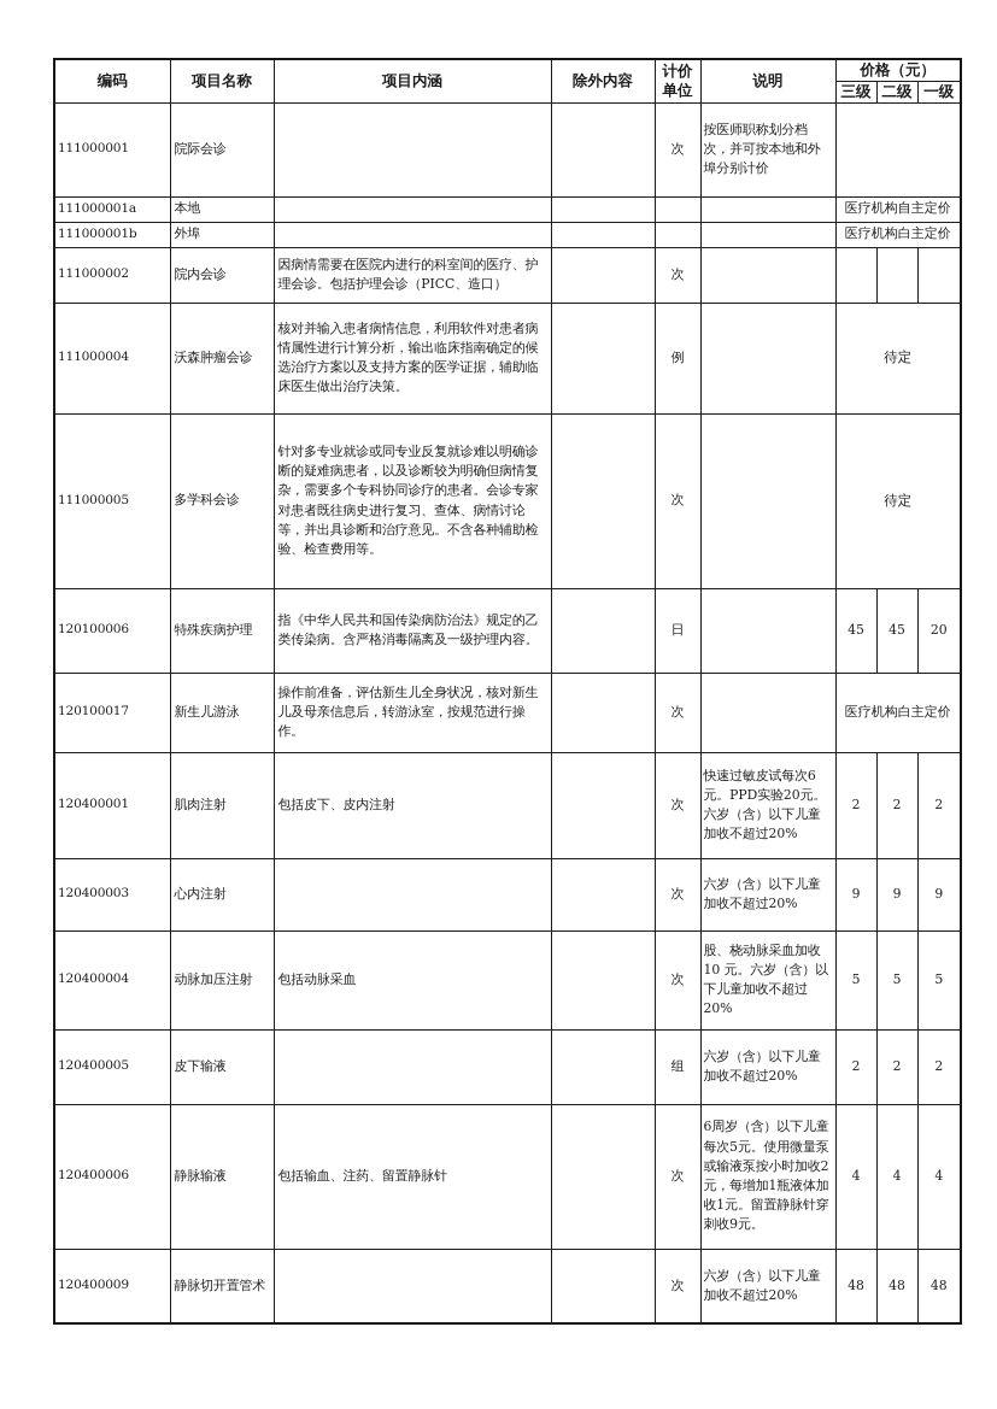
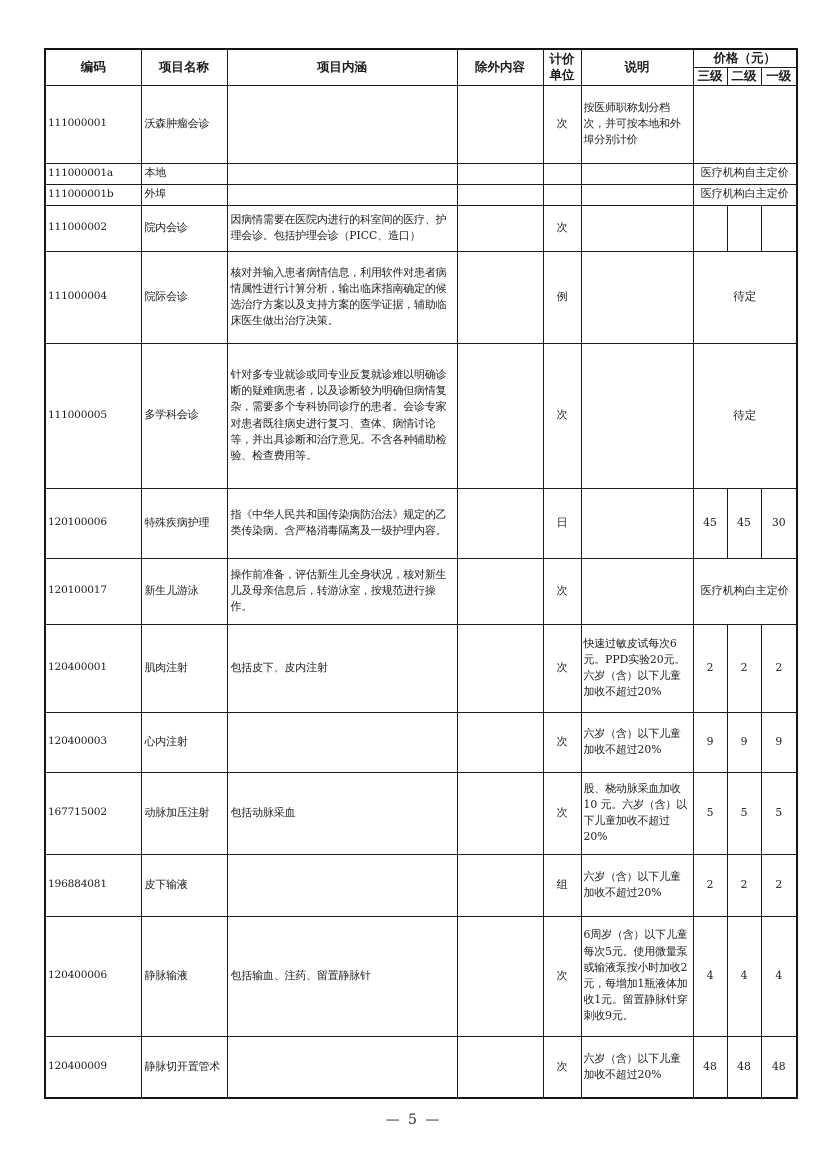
  编码	项目名称	项目内涵	除外内容	计价单位	说明	价格（元）
  三级	二级	一级
- 111000001	院际会诊			次	按医师职称划分档次，并可按本地和外埠分别计价
+ 111000001	沃森肿瘤会诊			次	按医师职称划分档次，并可按本地和外埠分别计价
  111000001a	本地					医疗机构自主定价
  111000001b	外埠					医疗机构白主定价
  111000002	院内会诊	因病情需要在医院内进行的科室间的医疗、护理会诊。包括护理会诊（PICC、造口）		次
- 111000004	沃森肿瘤会诊	核对并输入患者病情信息，利用软件对患者病情属性进行计算分析，输出临床指南确定的候选治疗方案以及支持方案的医学证据，辅助临床医生做出治疗决策。		例		待定
+ 111000004	院际会诊	核对并输入患者病情信息，利用软件对患者病情属性进行计算分析，输出临床指南确定的候选治疗方案以及支持方案的医学证据，辅助临床医生做出治疗决策。		例		待定
  111000005	多学科会诊	针对多专业就诊或同专业反复就诊难以明确诊断的疑难病患者，以及诊断较为明确但病情复杂，需要多个专科协同诊疗的患者。会诊专家对患者既往病史进行复习、查体、病情讨论等，并出具诊断和治疗意见。不含各种辅助检验、检查费用等。		次		待定
- 120100006	特殊疾病护理	指《中华人民共和国传染病防治法》规定的乙类传染病。含严格消毒隔离及一级护理内容。		日		45	45	20
+ 120100006	特殊疾病护理	指《中华人民共和国传染病防治法》规定的乙类传染病。含严格消毒隔离及一级护理内容。		日		45	45	30
  120100017	新生儿游泳	操作前准备，评估新生儿全身状况，核对新生儿及母亲信息后，转游泳室，按规范进行操作。		次		医疗机构白主定价
  120400001	肌肉注射	包括皮下、皮内注射		次	快速过敏皮试每次6元。PPD实验20元。六岁（含）以下儿童加收不超过20%	2	2	2
  120400003	心内注射			次	六岁（含）以下儿童加收不超过20%	9	9	9
- 120400004	动脉加压注射	包括动脉采血		次	股、桡动脉采血加收10 元。六岁（含）以下儿童加收不超过20%	5	5	5
+ 167715002	动脉加压注射	包括动脉采血		次	股、桡动脉采血加收10 元。六岁（含）以下儿童加收不超过20%	5	5	5
- 120400005	皮下输液			组	六岁（含）以下儿童加收不超过20%	2	2	2
+ 196884081	皮下输液			组	六岁（含）以下儿童加收不超过20%	2	2	2
  120400006	静脉输液	包括输血、注药、留置静脉针		次	6周岁（含）以下儿童每次5元。使用微量泵或输液泵按小时加收2元，每增加1瓶液体加收1元。留置静脉针穿刺收9元。	4	4	4
  120400009	静脉切开置管术			次	六岁（含）以下儿童加收不超过20%	48	48	48
+ — 5 —
